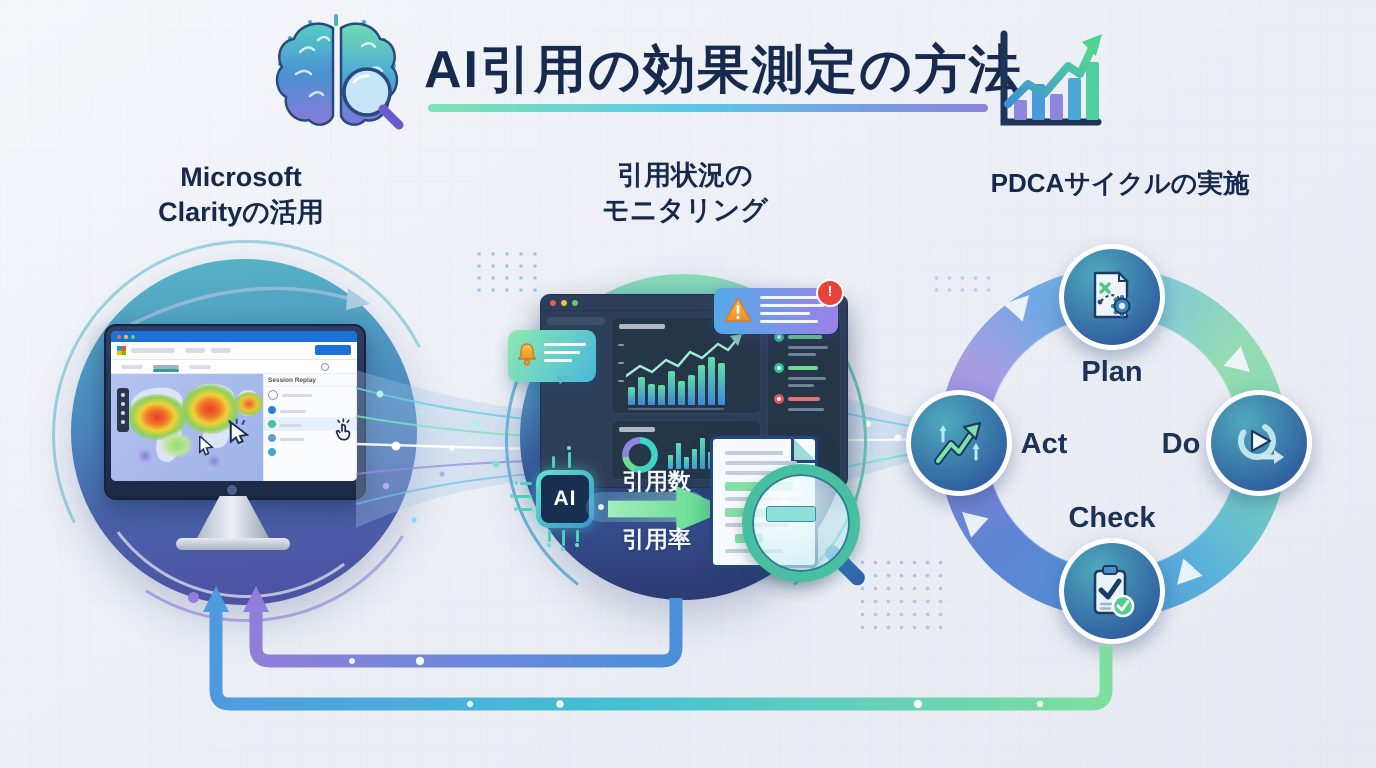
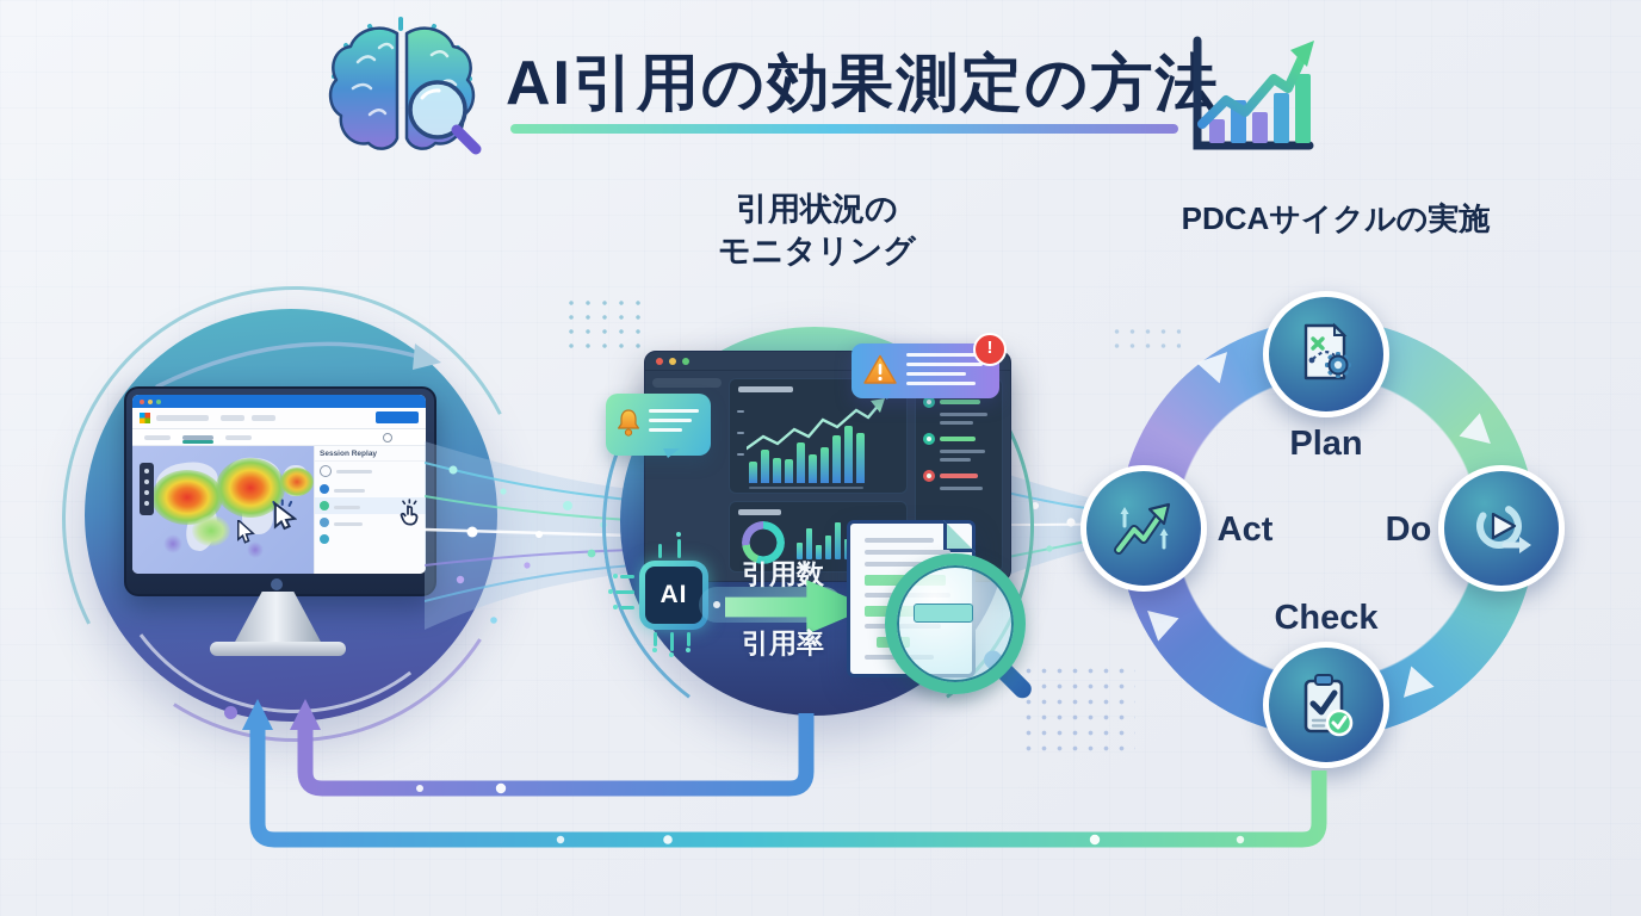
  AI引用の効果測定の方
- Microsoft
- Clarityの活用
  引用状況の
  モニタリング
  PDCAサイクルの実施
  !
  AI
  引用数
  引用率
  Plan
  Do
  Check
  Act
